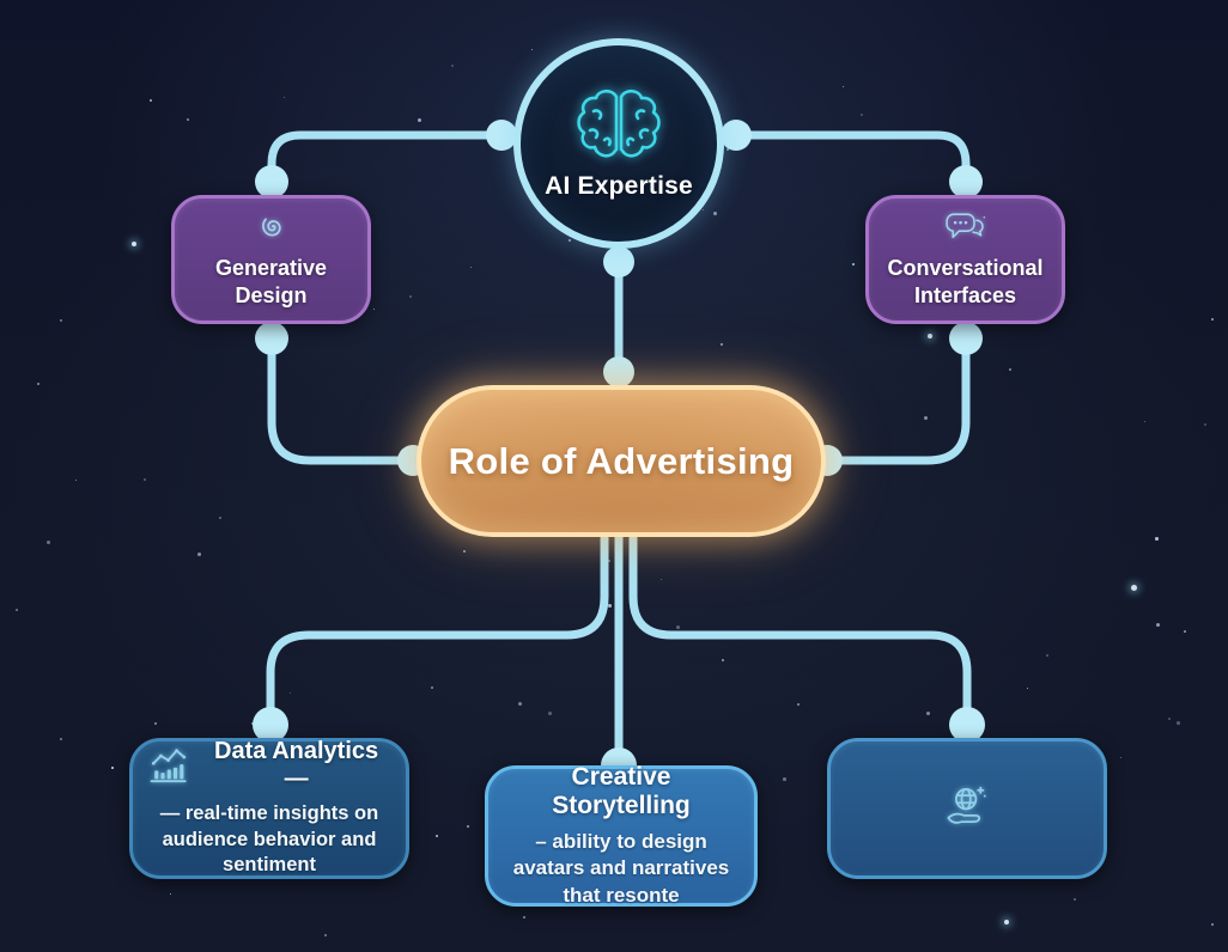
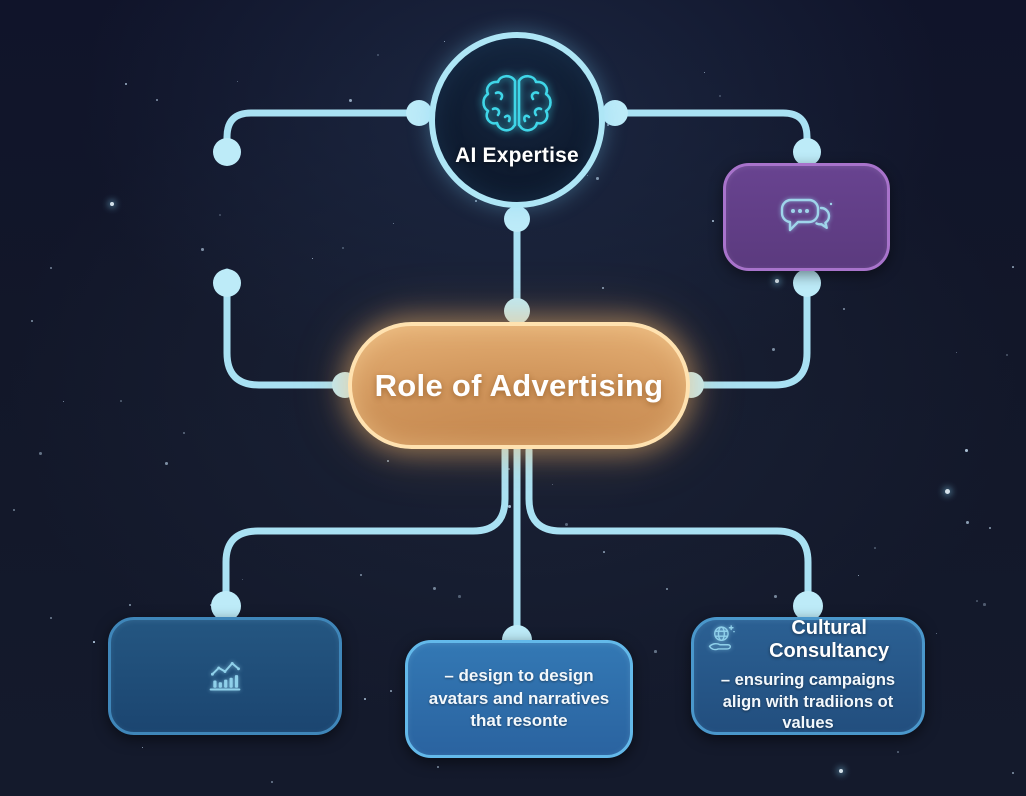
  AI Expertise
- Generative Design
- Conversational Interfaces
  Role of Advertising
- Data Analytics —
- — real-time insights on audience behavior and sentiment
- Creative Storytelling
- – ability to design avatars and narratives that resonte
+ – design to design avatars and narratives that resonte
+ Cultural Consultancy
+ – ensuring campaigns align with tradiions ot values
